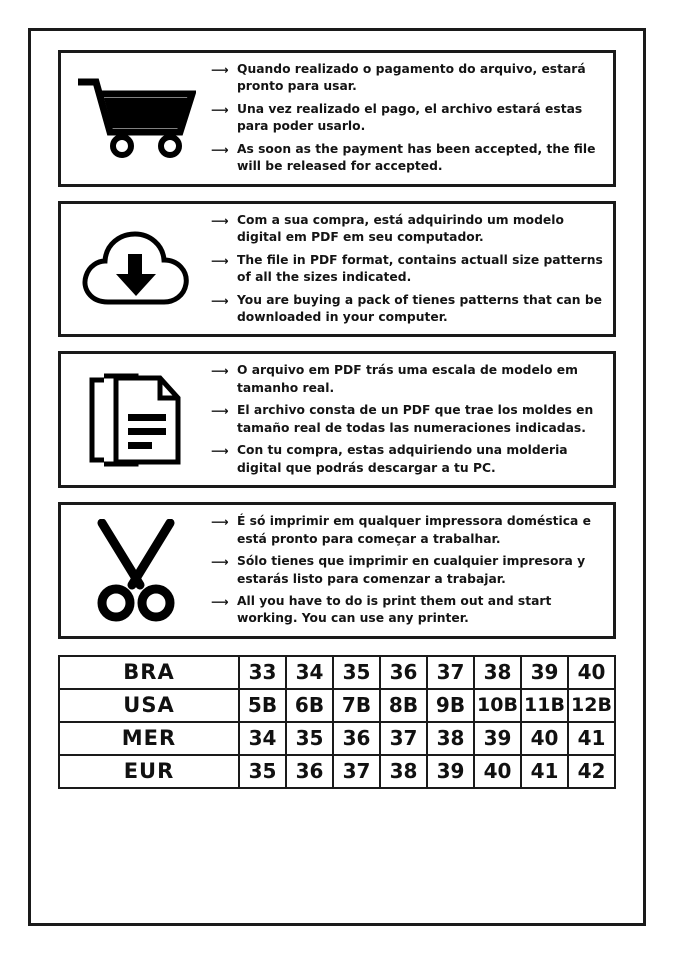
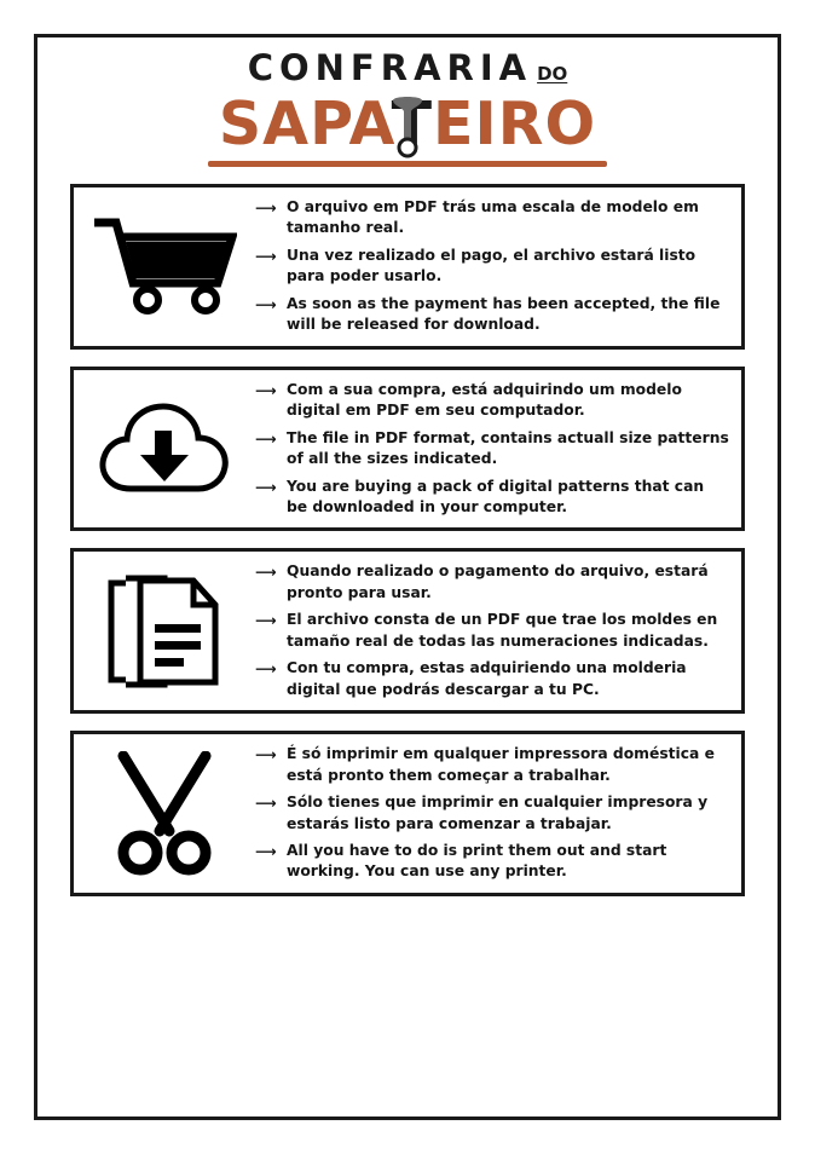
+ CONFRARIA
+ DO
+ SAPATEIRO
  ⟶
- Quando realizado o pagamento do arquivo, estará pronto para usar.
+ O arquivo em PDF trás uma escala de modelo em tamanho real.
  ⟶
- Una vez realizado el pago, el archivo estará estas para poder usarlo.
+ Una vez realizado el pago, el archivo estará listo para poder usarlo.
  ⟶
- As soon as the payment has been accepted, the file will be released for accepted.
+ As soon as the payment has been accepted, the file will be released for download.
  ⟶
  Com a sua compra, está adquirindo um modelo digital em PDF em seu computador.
  ⟶
  The file in PDF format, contains actuall size patterns of all the sizes indicated.
  ⟶
- You are buying a pack of tienes patterns that can be downloaded in your computer.
+ You are buying a pack of digital patterns that can be downloaded in your computer.
  ⟶
- O arquivo em PDF trás uma escala de modelo em tamanho real.
+ Quando realizado o pagamento do arquivo, estará pronto para usar.
  ⟶
  El archivo consta de un PDF que trae los moldes en tamaño real de todas las numeraciones indicadas.
  ⟶
  Con tu compra, estas adquiriendo una molderia digital que podrás descargar a tu PC.
  ⟶
- É só imprimir em qualquer impressora doméstica e está pronto para começar a trabalhar.
+ É só imprimir em qualquer impressora doméstica e está pronto them começar a trabalhar.
  ⟶
  Sólo tienes que imprimir en cualquier impresora y estarás listo para comenzar a trabajar.
  ⟶
  All you have to do is print them out and start working. You can use any printer.
- BRA	33	34	35	36	37	38	39	40
- USA	5B	6B	7B	8B	9B	10B	11B	12B
- MER	34	35	36	37	38	39	40	41
- EUR	35	36	37	38	39	40	41	42
